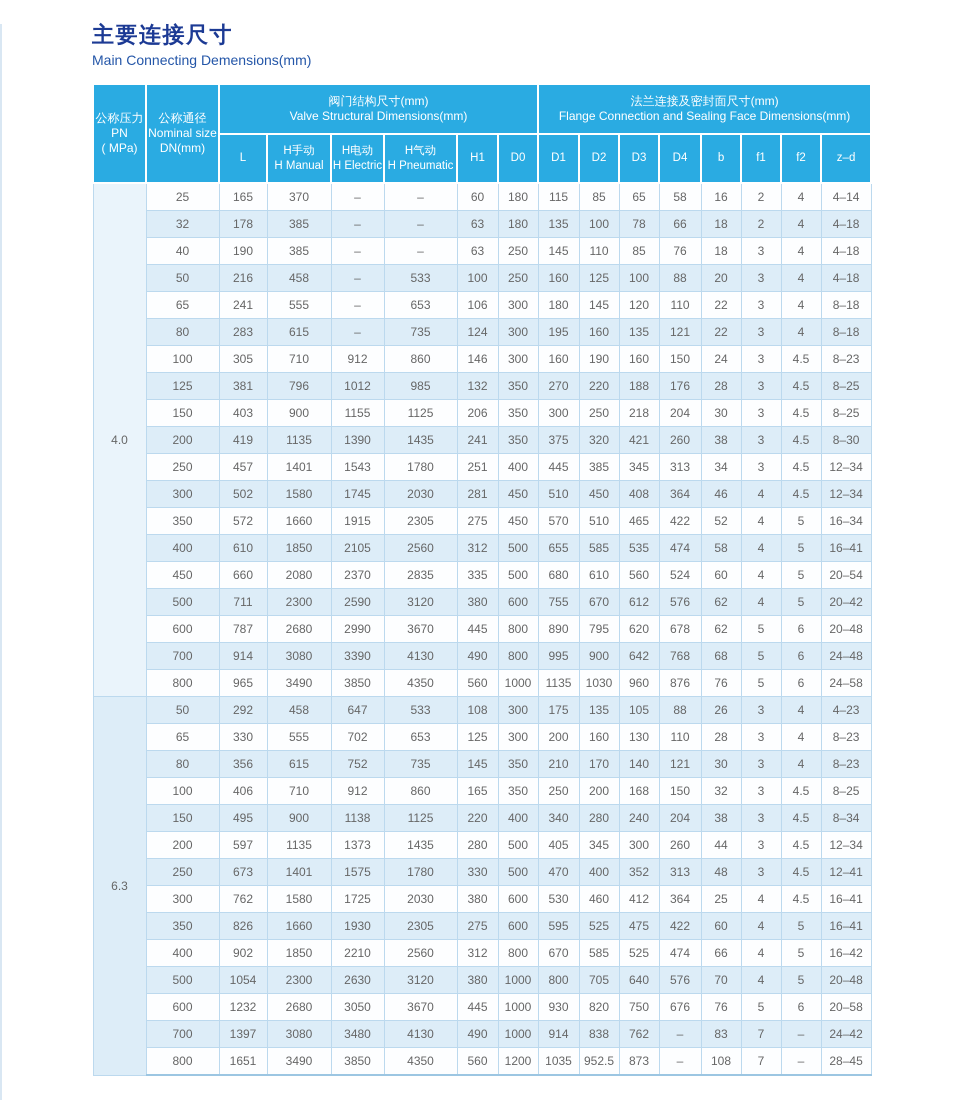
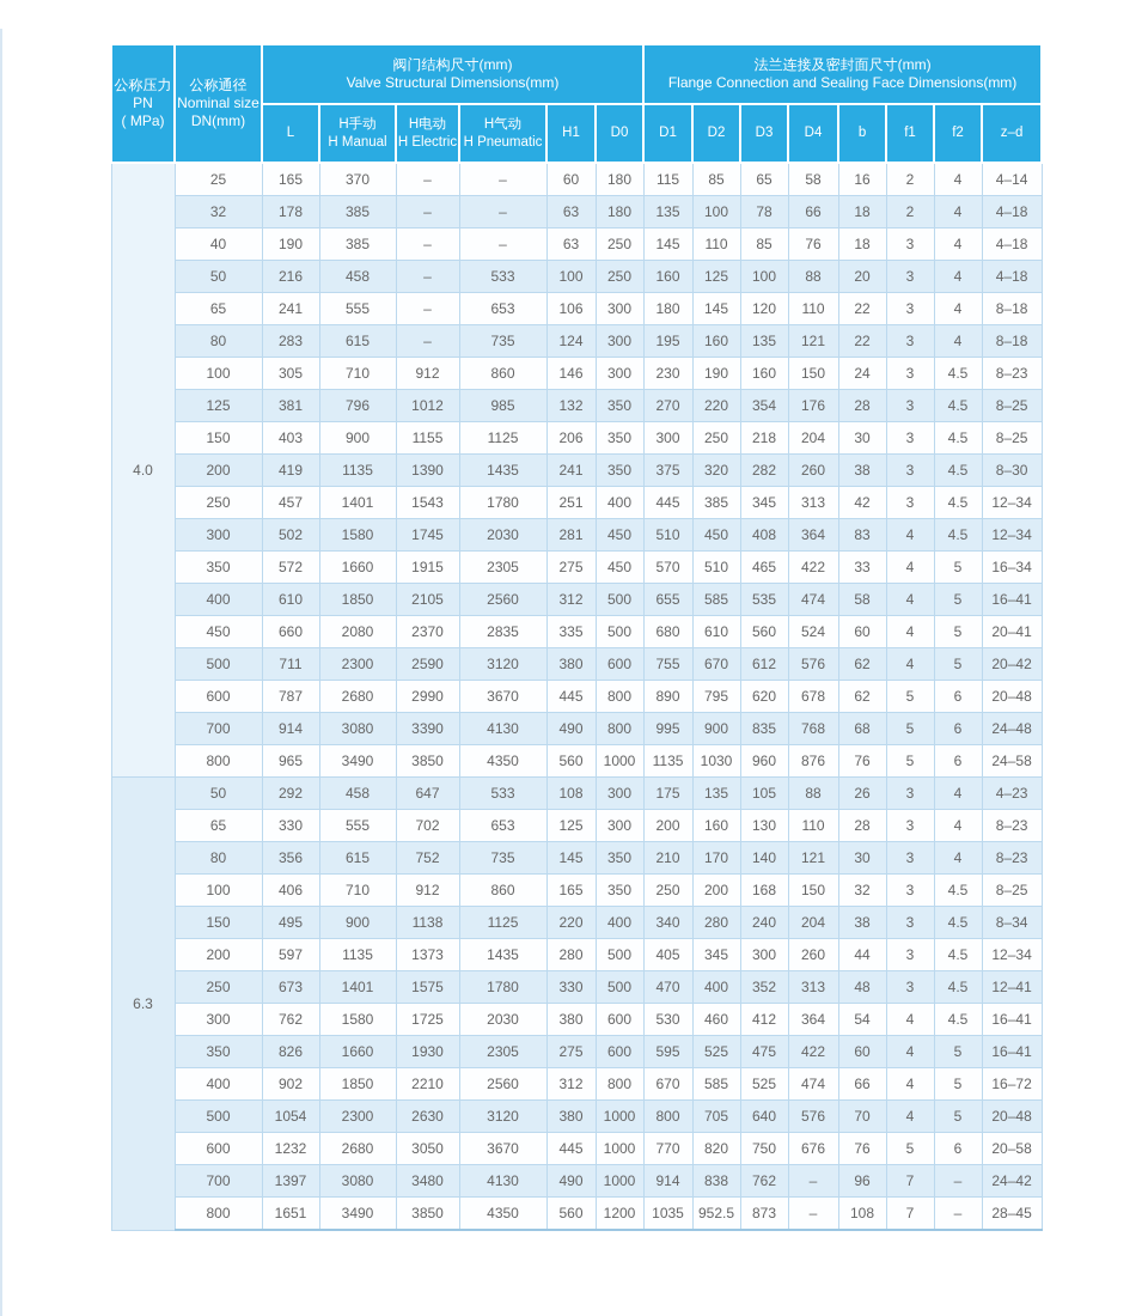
- 主要连接尺寸
- Main Connecting Demensions(mm)
  公称压力 PN ( MPa)	公称通径 Nominal size DN(mm)	阀门结构尺寸(mm) Valve Structural Dimensions(mm)	法兰连接及密封面尺寸(mm) Flange Connection and Sealing Face Dimensions(mm)
  L	H手动 H Manual	H电动 H Electric	H气动 H Pneumatic	H1	D0	D1	D2	D3	D4	b	f1	f2	z–d
  4.0	25	165	370	–	–	60	180	115	85	65	58	16	2	4	4–14
  32	178	385	–	–	63	180	135	100	78	66	18	2	4	4–18
  40	190	385	–	–	63	250	145	110	85	76	18	3	4	4–18
  50	216	458	–	533	100	250	160	125	100	88	20	3	4	4–18
  65	241	555	–	653	106	300	180	145	120	110	22	3	4	8–18
  80	283	615	–	735	124	300	195	160	135	121	22	3	4	8–18
- 100	305	710	912	860	146	300	160	190	160	150	24	3	4.5	8–23
+ 100	305	710	912	860	146	300	230	190	160	150	24	3	4.5	8–23
- 125	381	796	1012	985	132	350	270	220	188	176	28	3	4.5	8–25
+ 125	381	796	1012	985	132	350	270	220	354	176	28	3	4.5	8–25
  150	403	900	1155	1125	206	350	300	250	218	204	30	3	4.5	8–25
- 200	419	1135	1390	1435	241	350	375	320	421	260	38	3	4.5	8–30
+ 200	419	1135	1390	1435	241	350	375	320	282	260	38	3	4.5	8–30
- 250	457	1401	1543	1780	251	400	445	385	345	313	34	3	4.5	12–34
+ 250	457	1401	1543	1780	251	400	445	385	345	313	42	3	4.5	12–34
- 300	502	1580	1745	2030	281	450	510	450	408	364	46	4	4.5	12–34
+ 300	502	1580	1745	2030	281	450	510	450	408	364	83	4	4.5	12–34
- 350	572	1660	1915	2305	275	450	570	510	465	422	52	4	5	16–34
+ 350	572	1660	1915	2305	275	450	570	510	465	422	33	4	5	16–34
  400	610	1850	2105	2560	312	500	655	585	535	474	58	4	5	16–41
- 450	660	2080	2370	2835	335	500	680	610	560	524	60	4	5	20–54
+ 450	660	2080	2370	2835	335	500	680	610	560	524	60	4	5	20–41
  500	711	2300	2590	3120	380	600	755	670	612	576	62	4	5	20–42
  600	787	2680	2990	3670	445	800	890	795	620	678	62	5	6	20–48
- 700	914	3080	3390	4130	490	800	995	900	642	768	68	5	6	24–48
+ 700	914	3080	3390	4130	490	800	995	900	835	768	68	5	6	24–48
  800	965	3490	3850	4350	560	1000	1135	1030	960	876	76	5	6	24–58
  6.3	50	292	458	647	533	108	300	175	135	105	88	26	3	4	4–23
  65	330	555	702	653	125	300	200	160	130	110	28	3	4	8–23
  80	356	615	752	735	145	350	210	170	140	121	30	3	4	8–23
  100	406	710	912	860	165	350	250	200	168	150	32	3	4.5	8–25
  150	495	900	1138	1125	220	400	340	280	240	204	38	3	4.5	8–34
  200	597	1135	1373	1435	280	500	405	345	300	260	44	3	4.5	12–34
  250	673	1401	1575	1780	330	500	470	400	352	313	48	3	4.5	12–41
- 300	762	1580	1725	2030	380	600	530	460	412	364	25	4	4.5	16–41
+ 300	762	1580	1725	2030	380	600	530	460	412	364	54	4	4.5	16–41
  350	826	1660	1930	2305	275	600	595	525	475	422	60	4	5	16–41
- 400	902	1850	2210	2560	312	800	670	585	525	474	66	4	5	16–42
+ 400	902	1850	2210	2560	312	800	670	585	525	474	66	4	5	16–72
  500	1054	2300	2630	3120	380	1000	800	705	640	576	70	4	5	20–48
- 600	1232	2680	3050	3670	445	1000	930	820	750	676	76	5	6	20–58
+ 600	1232	2680	3050	3670	445	1000	770	820	750	676	76	5	6	20–58
- 700	1397	3080	3480	4130	490	1000	914	838	762	–	83	7	–	24–42
+ 700	1397	3080	3480	4130	490	1000	914	838	762	–	96	7	–	24–42
  800	1651	3490	3850	4350	560	1200	1035	952.5	873	–	108	7	–	28–45
